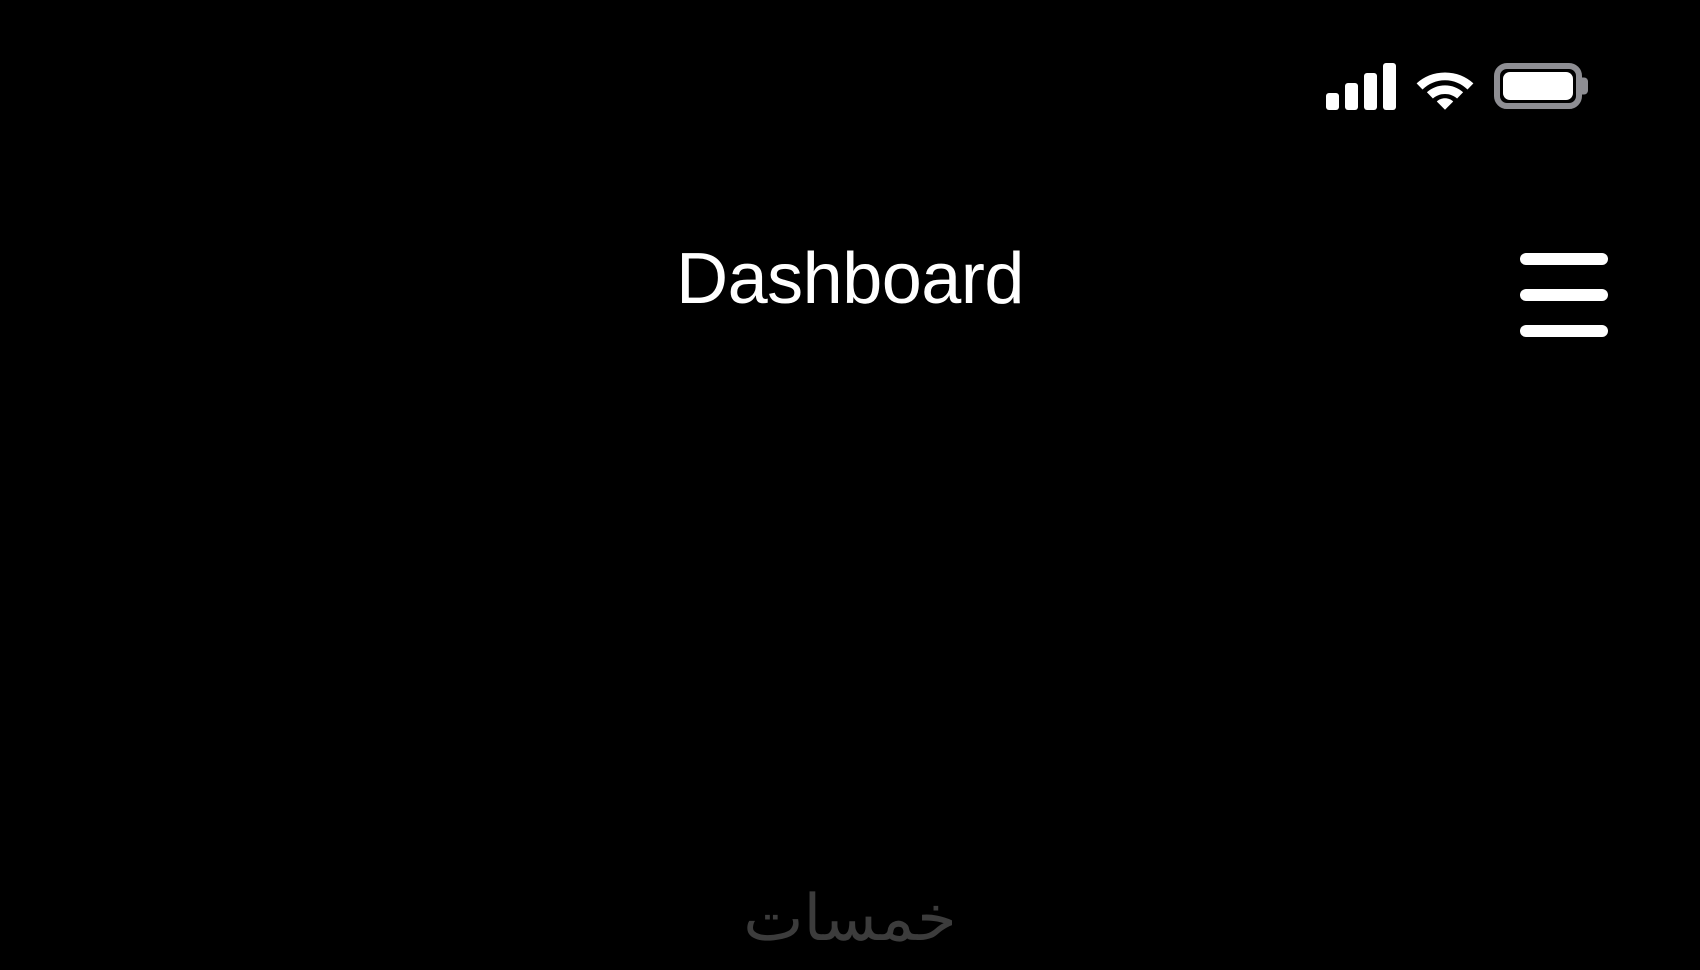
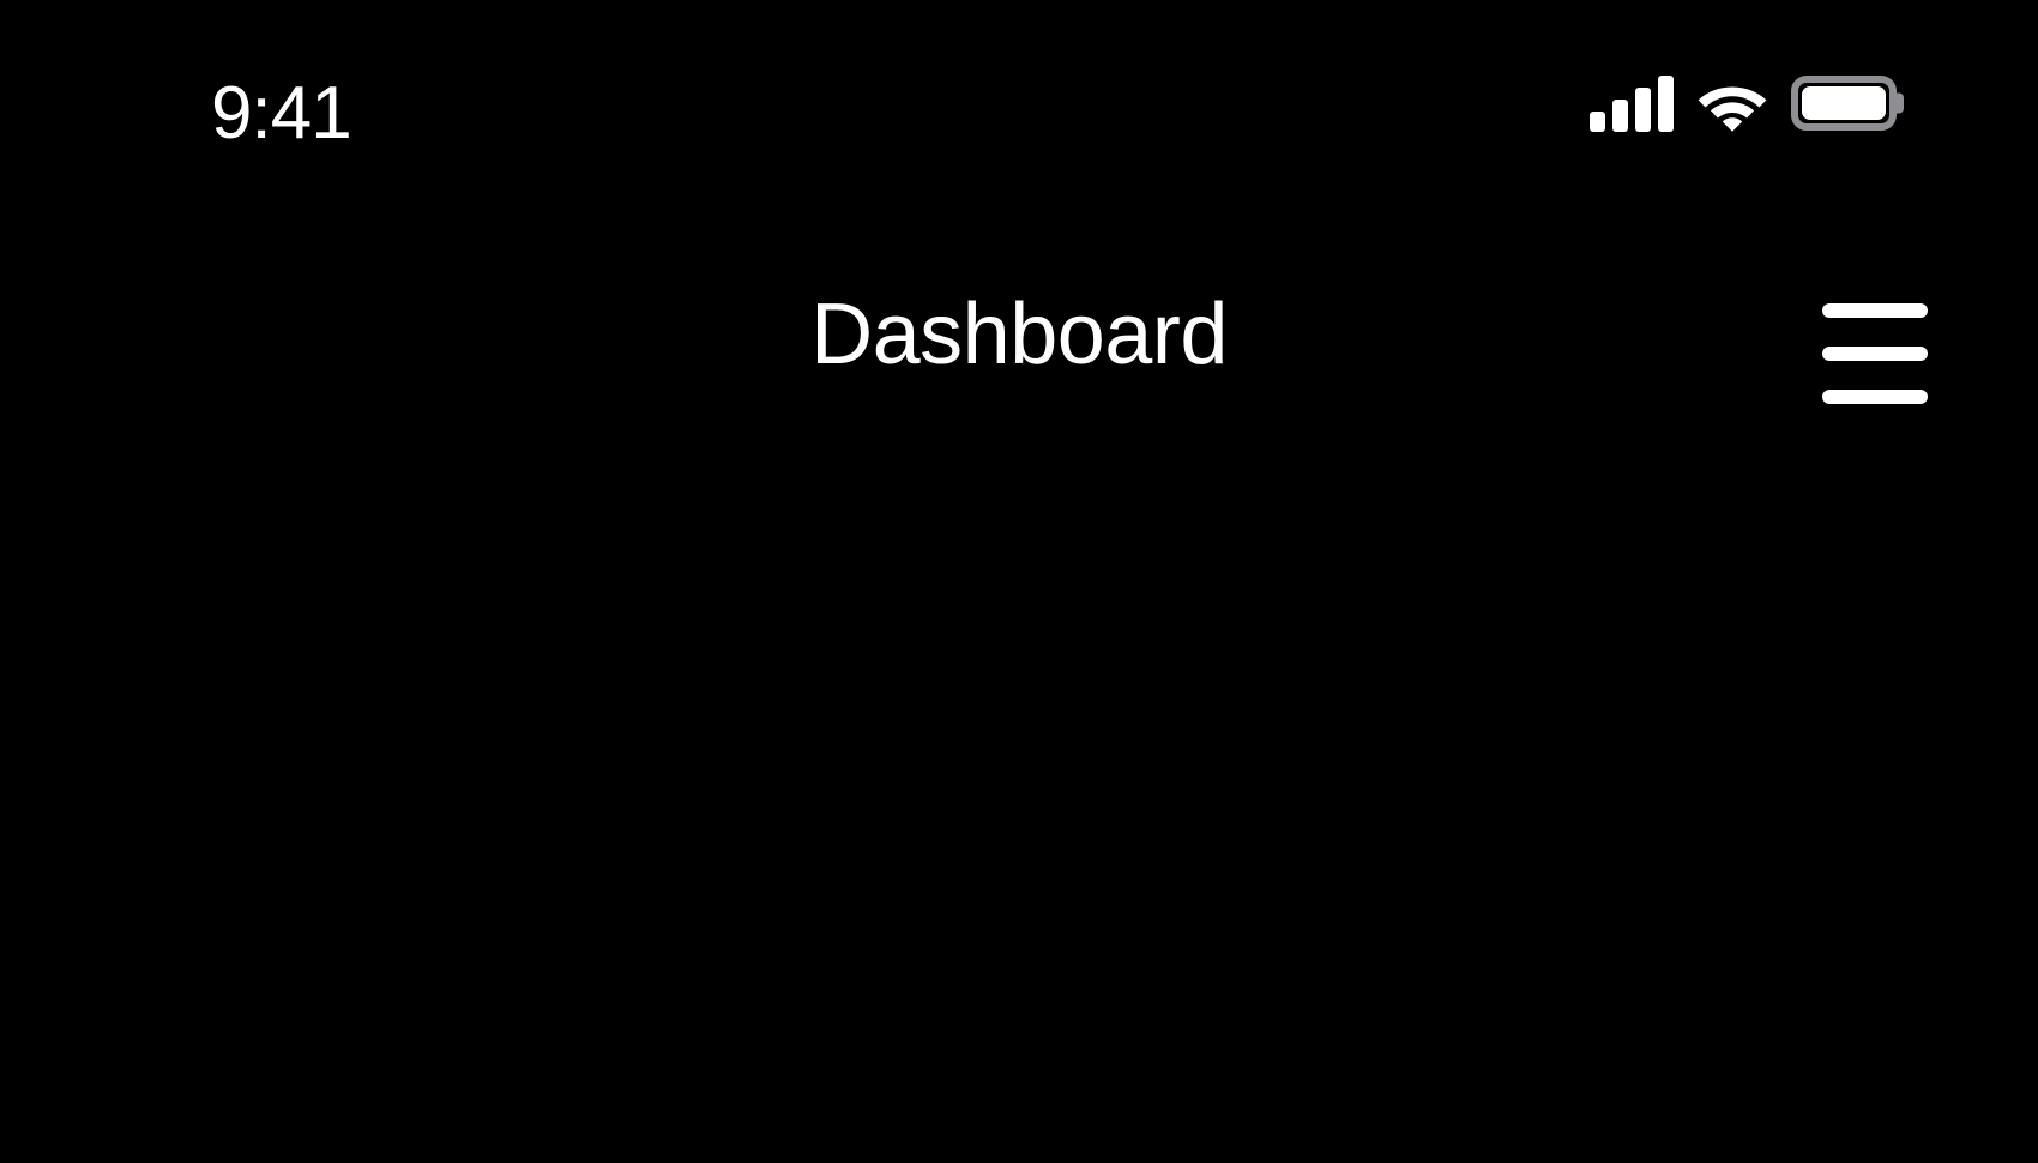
+ 9:41
  Dashboard
- خمسات
